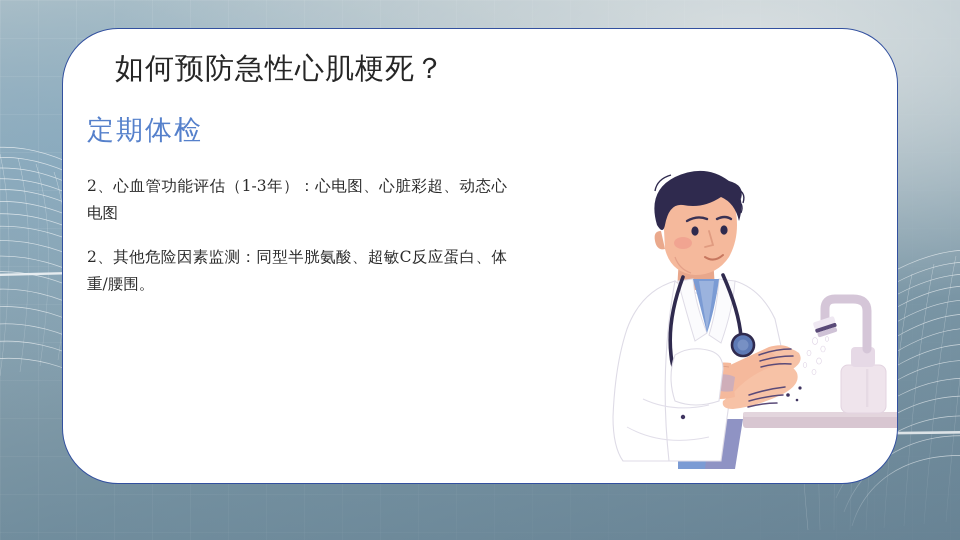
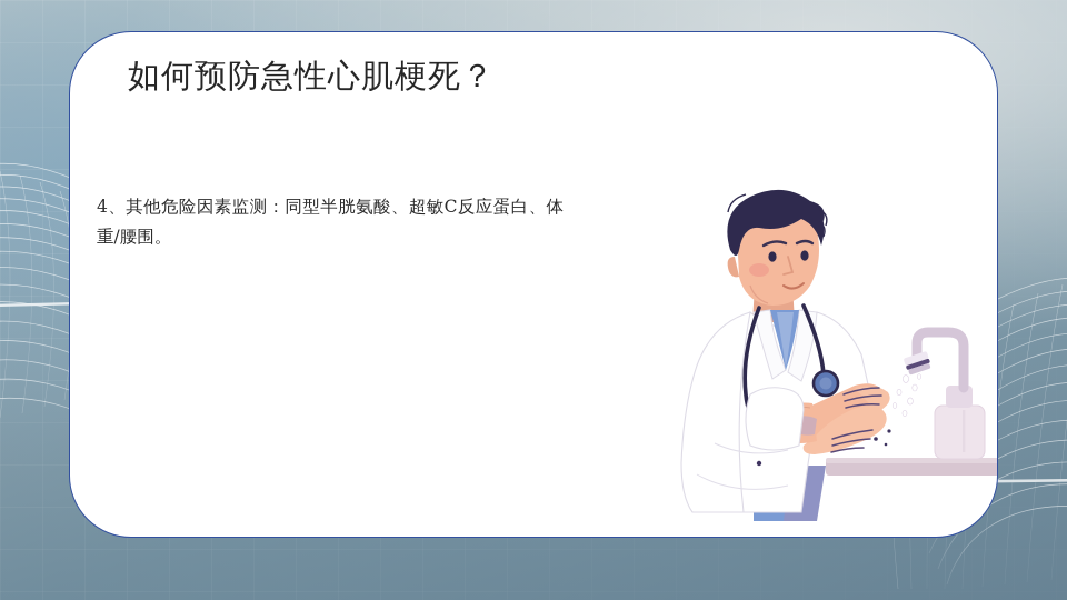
  如何预防急性心肌梗死？
- 定期体检
- 2、心血管功能评估（1-3年）：心电图、心脏彩超、动态心电图
- 2、其他危险因素监测：同型半胱氨酸、超敏C反应蛋白、体重/腰围。
+ 4、其他危险因素监测：同型半胱氨酸、超敏C反应蛋白、体重/腰围。
